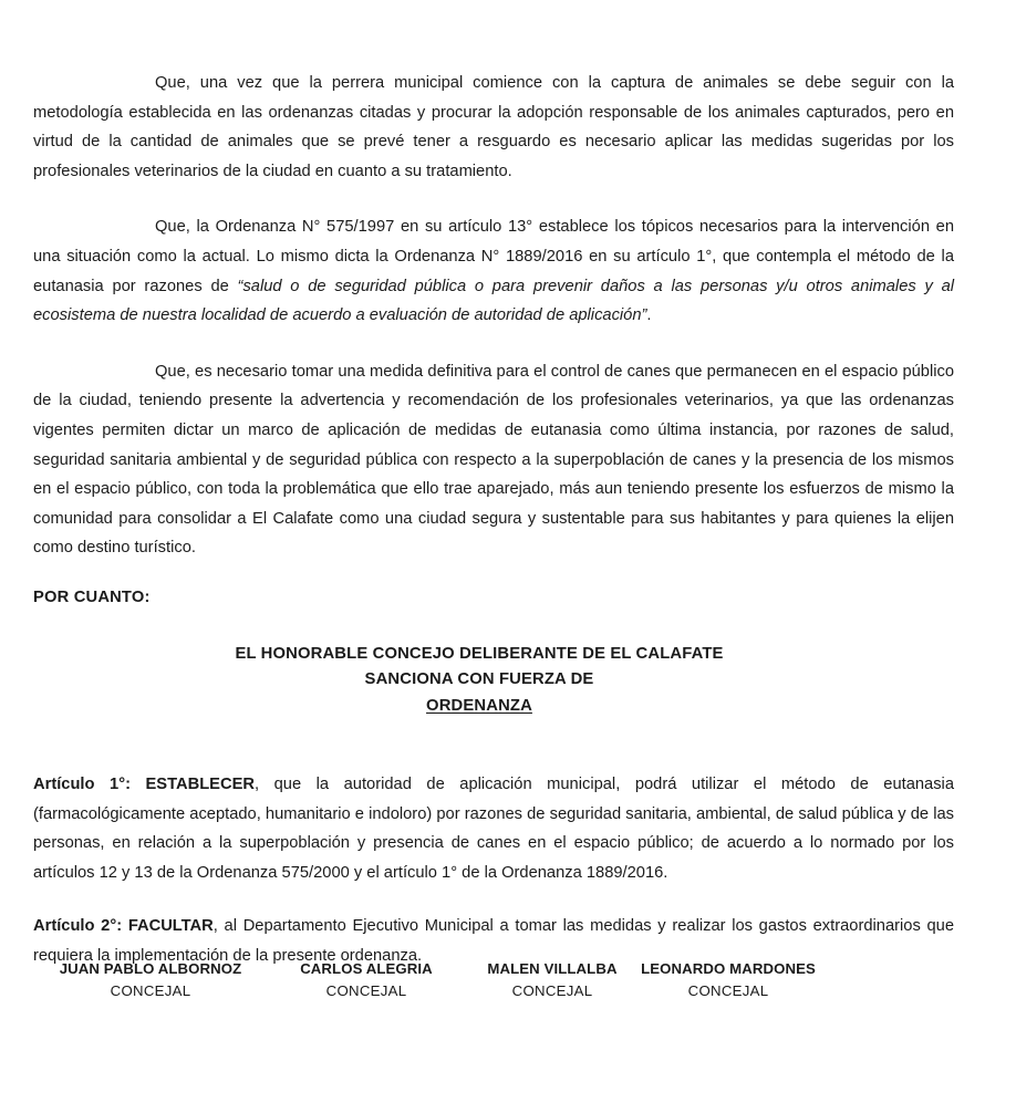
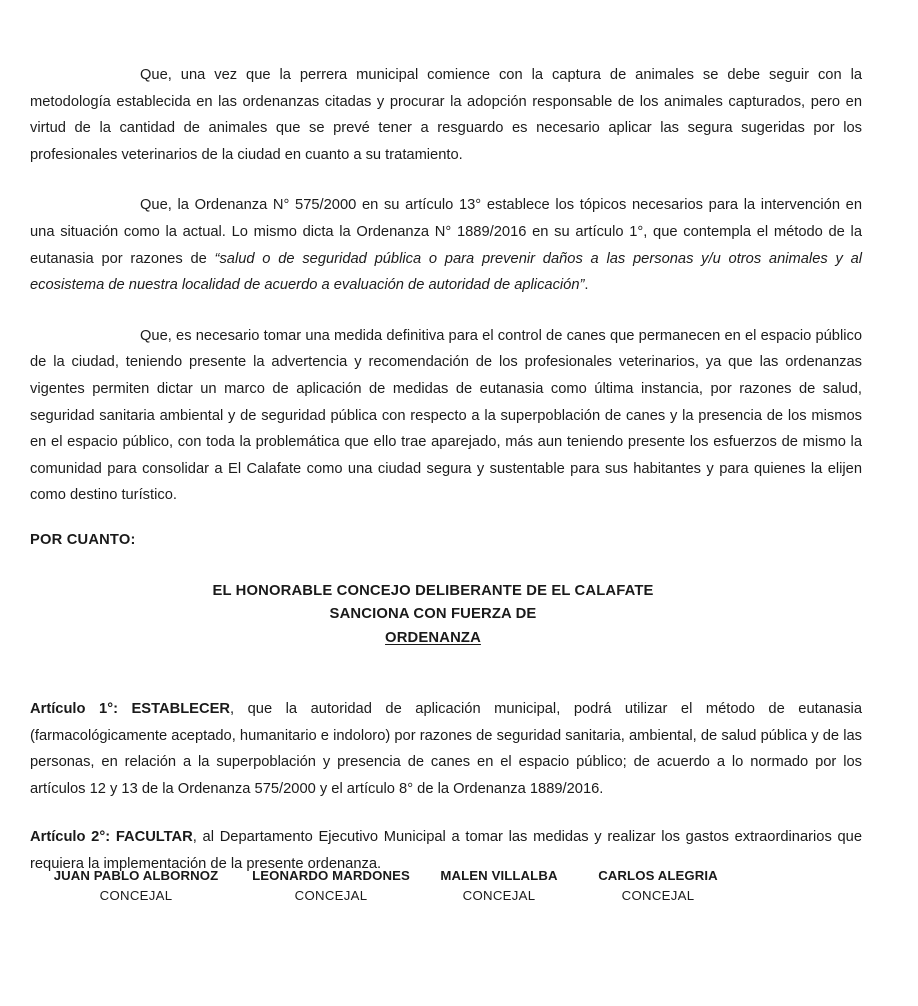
- Que, una vez que la perrera municipal comience con la captura de animales se debe seguir con la metodología establecida en las ordenanzas citadas y procurar la adopción responsable de los animales capturados, pero en virtud de la cantidad de animales que se prevé tener a resguardo es necesario aplicar las medidas sugeridas por los profesionales veterinarios de la ciudad en cuanto a su tratamiento.
+ Que, una vez que la perrera municipal comience con la captura de animales se debe seguir con la metodología establecida en las ordenanzas citadas y procurar la adopción responsable de los animales capturados, pero en virtud de la cantidad de animales que se prevé tener a resguardo es necesario aplicar las segura sugeridas por los profesionales veterinarios de la ciudad en cuanto a su tratamiento.
- Que, la Ordenanza N° 575/1997 en su artículo 13° establece los tópicos necesarios para la intervención en una situación como la actual. Lo mismo dicta la Ordenanza N° 1889/2016 en su artículo 1°, que contempla el método de la eutanasia por razones de “salud o de seguridad pública o para prevenir daños a las personas y/u otros animales y al ecosistema de nuestra localidad de acuerdo a evaluación de autoridad de aplicación”.
+ Que, la Ordenanza N° 575/2000 en su artículo 13° establece los tópicos necesarios para la intervención en una situación como la actual. Lo mismo dicta la Ordenanza N° 1889/2016 en su artículo 1°, que contempla el método de la eutanasia por razones de “salud o de seguridad pública o para prevenir daños a las personas y/u otros animales y al ecosistema de nuestra localidad de acuerdo a evaluación de autoridad de aplicación”.
  Que, es necesario tomar una medida definitiva para el control de canes que permanecen en el espacio público de la ciudad, teniendo presente la advertencia y recomendación de los profesionales veterinarios, ya que las ordenanzas vigentes permiten dictar un marco de aplicación de medidas de eutanasia como última instancia, por razones de salud, seguridad sanitaria ambiental y de seguridad pública con respecto a la superpoblación de canes y la presencia de los mismos en el espacio público, con toda la problemática que ello trae aparejado, más aun teniendo presente los esfuerzos de mismo la comunidad para consolidar a El Calafate como una ciudad segura y sustentable para sus habitantes y para quienes la elijen como destino turístico.
  POR CUANTO:
  EL HONORABLE CONCEJO DELIBERANTE DE EL CALAFATE
  SANCIONA CON FUERZA DE
  ORDENANZA
- Artículo 1°: ESTABLECER, que la autoridad de aplicación municipal, podrá utilizar el método de eutanasia (farmacológicamente aceptado, humanitario e indoloro) por razones de seguridad sanitaria, ambiental, de salud pública y de las personas, en relación a la superpoblación y presencia de canes en el espacio público; de acuerdo a lo normado por los artículos 12 y 13 de la Ordenanza 575/2000 y el artículo 1° de la Ordenanza 1889/2016.
+ Artículo 1°: ESTABLECER, que la autoridad de aplicación municipal, podrá utilizar el método de eutanasia (farmacológicamente aceptado, humanitario e indoloro) por razones de seguridad sanitaria, ambiental, de salud pública y de las personas, en relación a la superpoblación y presencia de canes en el espacio público; de acuerdo a lo normado por los artículos 12 y 13 de la Ordenanza 575/2000 y el artículo 8° de la Ordenanza 1889/2016.
  Artículo 2°: FACULTAR, al Departamento Ejecutivo Municipal a tomar las medidas y realizar los gastos extraordinarios que requiera la implementación de la presente ordenanza.
  JUAN PABLO ALBORNOZ
  CONCEJAL
- CARLOS ALEGRIA
+ LEONARDO MARDONES
  CONCEJAL
  MALEN VILLALBA
  CONCEJAL
- LEONARDO MARDONES
+ CARLOS ALEGRIA
  CONCEJAL
